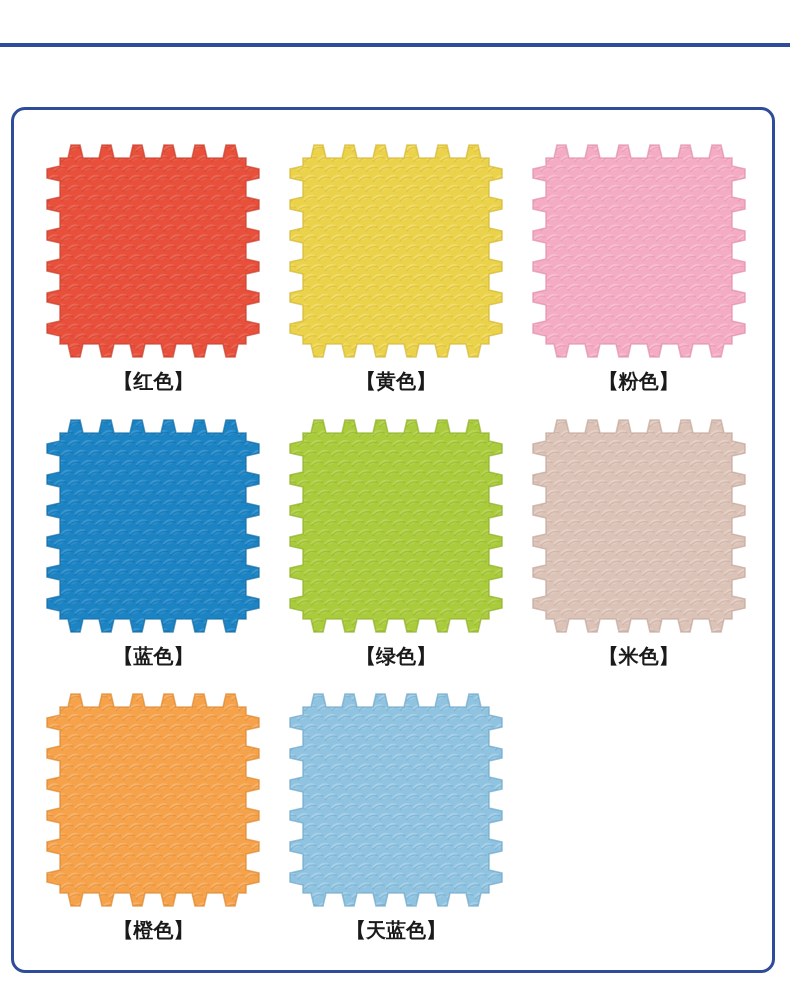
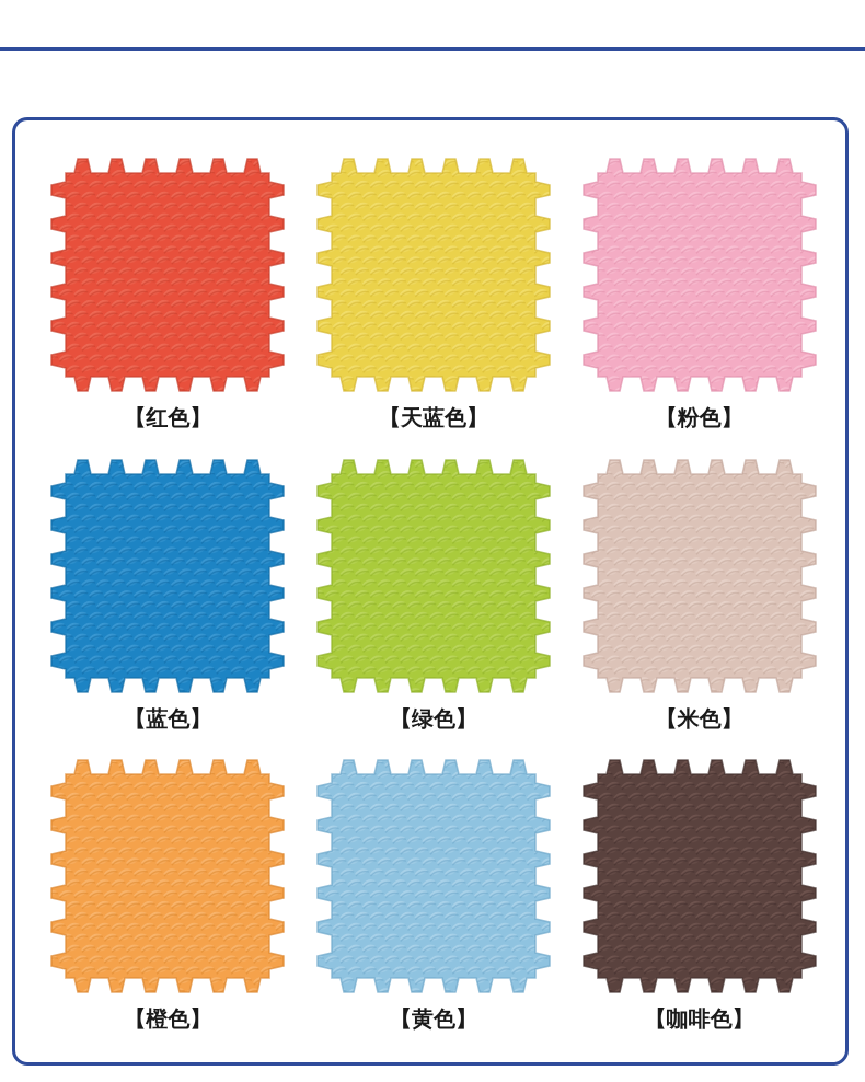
  【红色】
- 【黄色】
+ 【天蓝色】
  【粉色】
  【蓝色】
  【绿色】
  【米色】
  【橙色】
- 【天蓝色】
+ 【黄色】
+ 【咖啡色】
